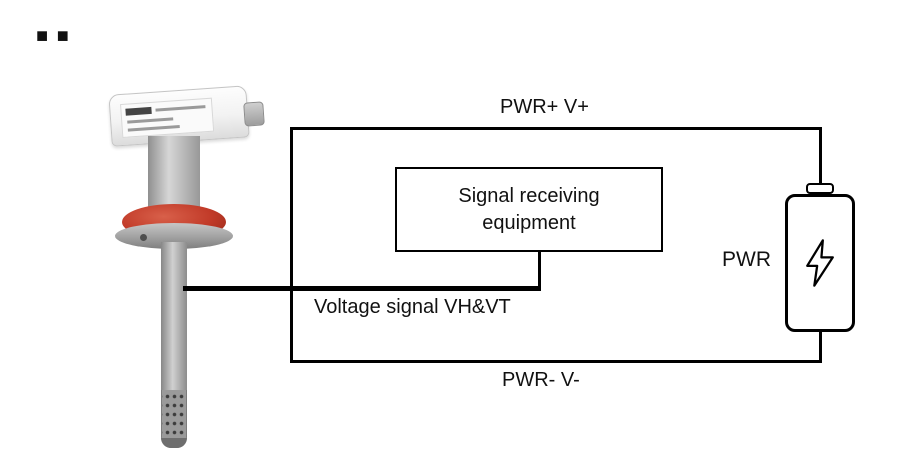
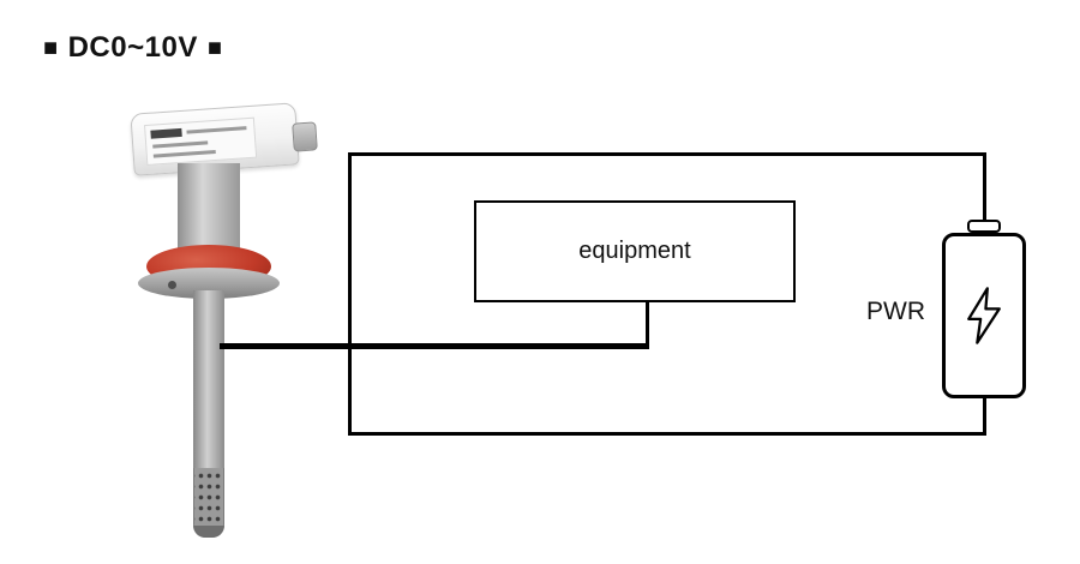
  ■
+ DC0~10V
  ■
- PWR+ V+
- PWR- V-
- Voltage signal VH&VT
- Signal receiving
  equipment
  PWR
